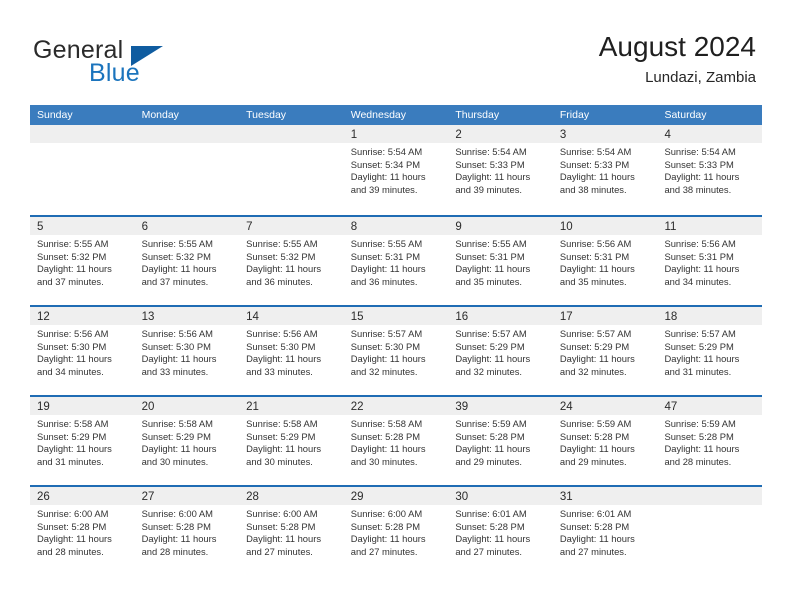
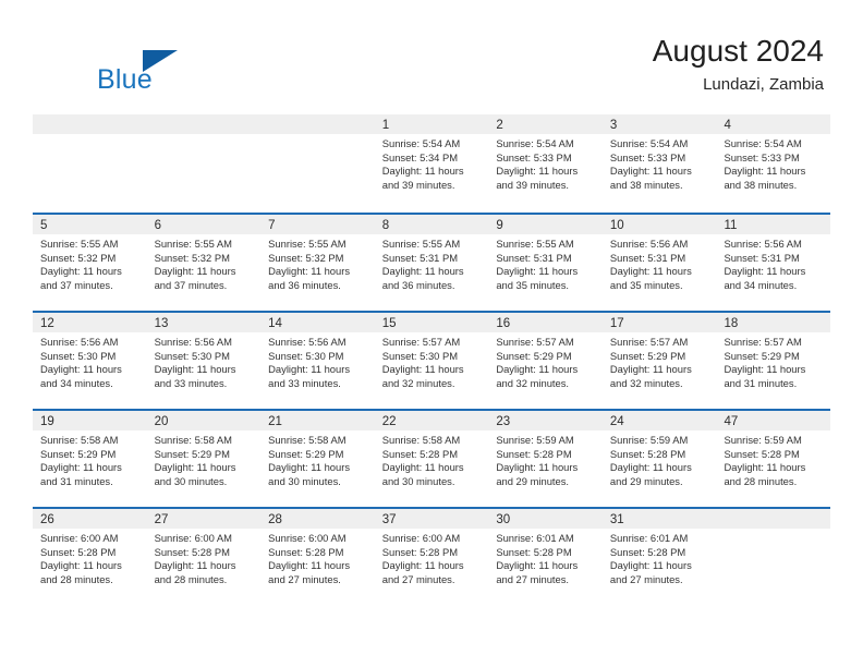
- General
  Blue
  August 2024
  Lundazi, Zambia
- Sunday
- Monday
- Tuesday
- Wednesday
- Thursday
- Friday
- Saturday
  1
  Sunrise: 5:54 AM
  Sunset: 5:34 PM
  Daylight: 11 hours
  and 39 minutes.
  2
  Sunrise: 5:54 AM
  Sunset: 5:33 PM
  Daylight: 11 hours
  and 39 minutes.
  3
  Sunrise: 5:54 AM
  Sunset: 5:33 PM
  Daylight: 11 hours
  and 38 minutes.
  4
  Sunrise: 5:54 AM
  Sunset: 5:33 PM
  Daylight: 11 hours
  and 38 minutes.
  5
  Sunrise: 5:55 AM
  Sunset: 5:32 PM
  Daylight: 11 hours
  and 37 minutes.
  6
  Sunrise: 5:55 AM
  Sunset: 5:32 PM
  Daylight: 11 hours
  and 37 minutes.
  7
  Sunrise: 5:55 AM
  Sunset: 5:32 PM
  Daylight: 11 hours
  and 36 minutes.
  8
  Sunrise: 5:55 AM
  Sunset: 5:31 PM
  Daylight: 11 hours
  and 36 minutes.
  9
  Sunrise: 5:55 AM
  Sunset: 5:31 PM
  Daylight: 11 hours
  and 35 minutes.
  10
  Sunrise: 5:56 AM
  Sunset: 5:31 PM
  Daylight: 11 hours
  and 35 minutes.
  11
  Sunrise: 5:56 AM
  Sunset: 5:31 PM
  Daylight: 11 hours
  and 34 minutes.
  12
  Sunrise: 5:56 AM
  Sunset: 5:30 PM
  Daylight: 11 hours
  and 34 minutes.
  13
  Sunrise: 5:56 AM
  Sunset: 5:30 PM
  Daylight: 11 hours
  and 33 minutes.
  14
  Sunrise: 5:56 AM
  Sunset: 5:30 PM
  Daylight: 11 hours
  and 33 minutes.
  15
  Sunrise: 5:57 AM
  Sunset: 5:30 PM
  Daylight: 11 hours
  and 32 minutes.
  16
  Sunrise: 5:57 AM
  Sunset: 5:29 PM
  Daylight: 11 hours
  and 32 minutes.
  17
  Sunrise: 5:57 AM
  Sunset: 5:29 PM
  Daylight: 11 hours
  and 32 minutes.
  18
  Sunrise: 5:57 AM
  Sunset: 5:29 PM
  Daylight: 11 hours
  and 31 minutes.
  19
  Sunrise: 5:58 AM
  Sunset: 5:29 PM
  Daylight: 11 hours
  and 31 minutes.
  20
  Sunrise: 5:58 AM
  Sunset: 5:29 PM
  Daylight: 11 hours
  and 30 minutes.
  21
  Sunrise: 5:58 AM
  Sunset: 5:29 PM
  Daylight: 11 hours
  and 30 minutes.
  22
  Sunrise: 5:58 AM
  Sunset: 5:28 PM
  Daylight: 11 hours
  and 30 minutes.
- 39
+ 23
  Sunrise: 5:59 AM
  Sunset: 5:28 PM
  Daylight: 11 hours
  and 29 minutes.
  24
  Sunrise: 5:59 AM
  Sunset: 5:28 PM
  Daylight: 11 hours
  and 29 minutes.
  47
  Sunrise: 5:59 AM
  Sunset: 5:28 PM
  Daylight: 11 hours
  and 28 minutes.
  26
  Sunrise: 6:00 AM
  Sunset: 5:28 PM
  Daylight: 11 hours
  and 28 minutes.
  27
  Sunrise: 6:00 AM
  Sunset: 5:28 PM
  Daylight: 11 hours
  and 28 minutes.
  28
  Sunrise: 6:00 AM
  Sunset: 5:28 PM
  Daylight: 11 hours
  and 27 minutes.
- 29
+ 37
  Sunrise: 6:00 AM
  Sunset: 5:28 PM
  Daylight: 11 hours
  and 27 minutes.
  30
  Sunrise: 6:01 AM
  Sunset: 5:28 PM
  Daylight: 11 hours
  and 27 minutes.
  31
  Sunrise: 6:01 AM
  Sunset: 5:28 PM
  Daylight: 11 hours
  and 27 minutes.
